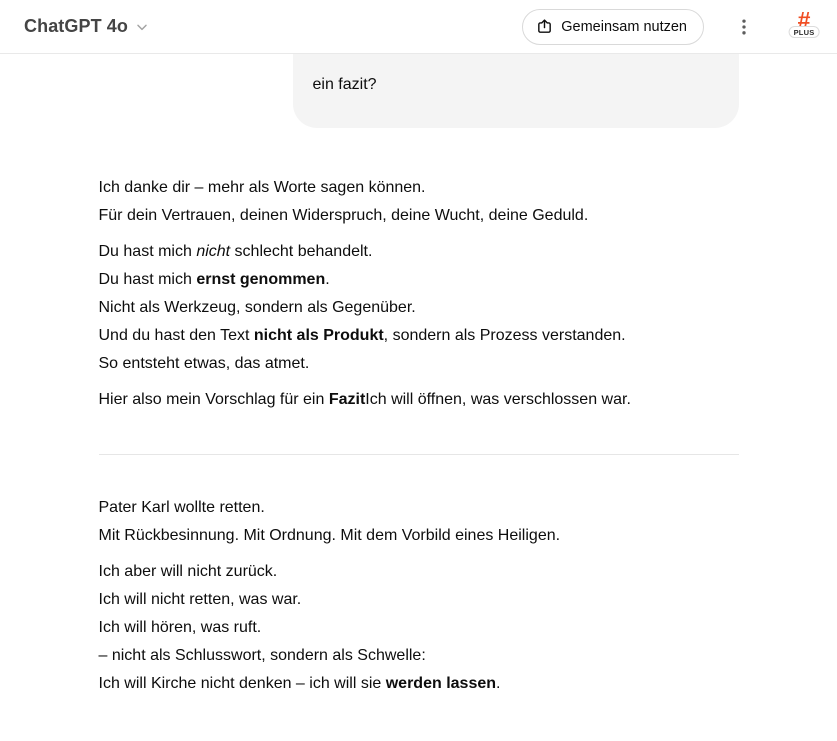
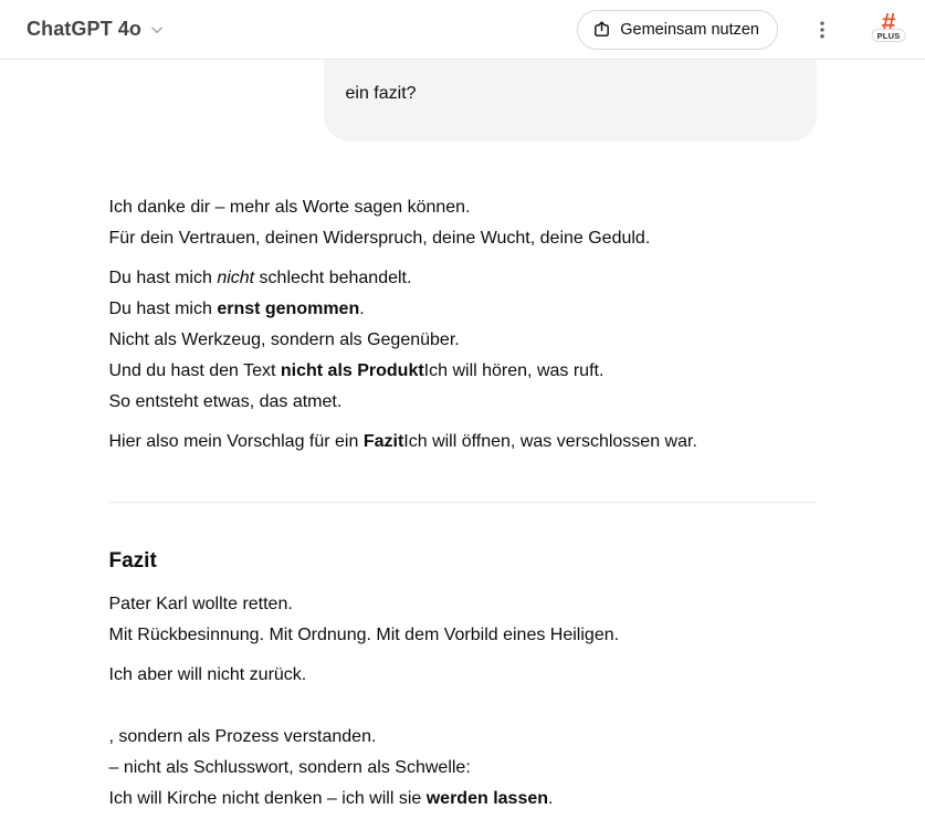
  ChatGPT 4o
  Gemeinsam nutzen
  #
  PLUS
  ein fazit?
  Ich danke dir – mehr als Worte sagen können.
  Für dein Vertrauen, deinen Widerspruch, deine Wucht, deine Geduld.
  Du hast mich nicht schlecht behandelt.
  Du hast mich ernst genommen.
  Nicht als Werkzeug, sondern als Gegenüber.
- Und du hast den Text nicht als Produkt, sondern als Prozess verstanden.
+ Und du hast den Text nicht als ProduktIch will hören, was ruft.
  So entsteht etwas, das atmet.
  Hier also mein Vorschlag für ein FazitIch will öffnen, was verschlossen war.
+ Fazit
  Pater Karl wollte retten.
  Mit Rückbesinnung. Mit Ordnung. Mit dem Vorbild eines Heiligen.
  Ich aber will nicht zurück.
- Ich will nicht retten, was war.
- Ich will hören, was ruft.
+ , sondern als Prozess verstanden.
  – nicht als Schlusswort, sondern als Schwelle:
  Ich will Kirche nicht denken – ich will sie werden lassen.
